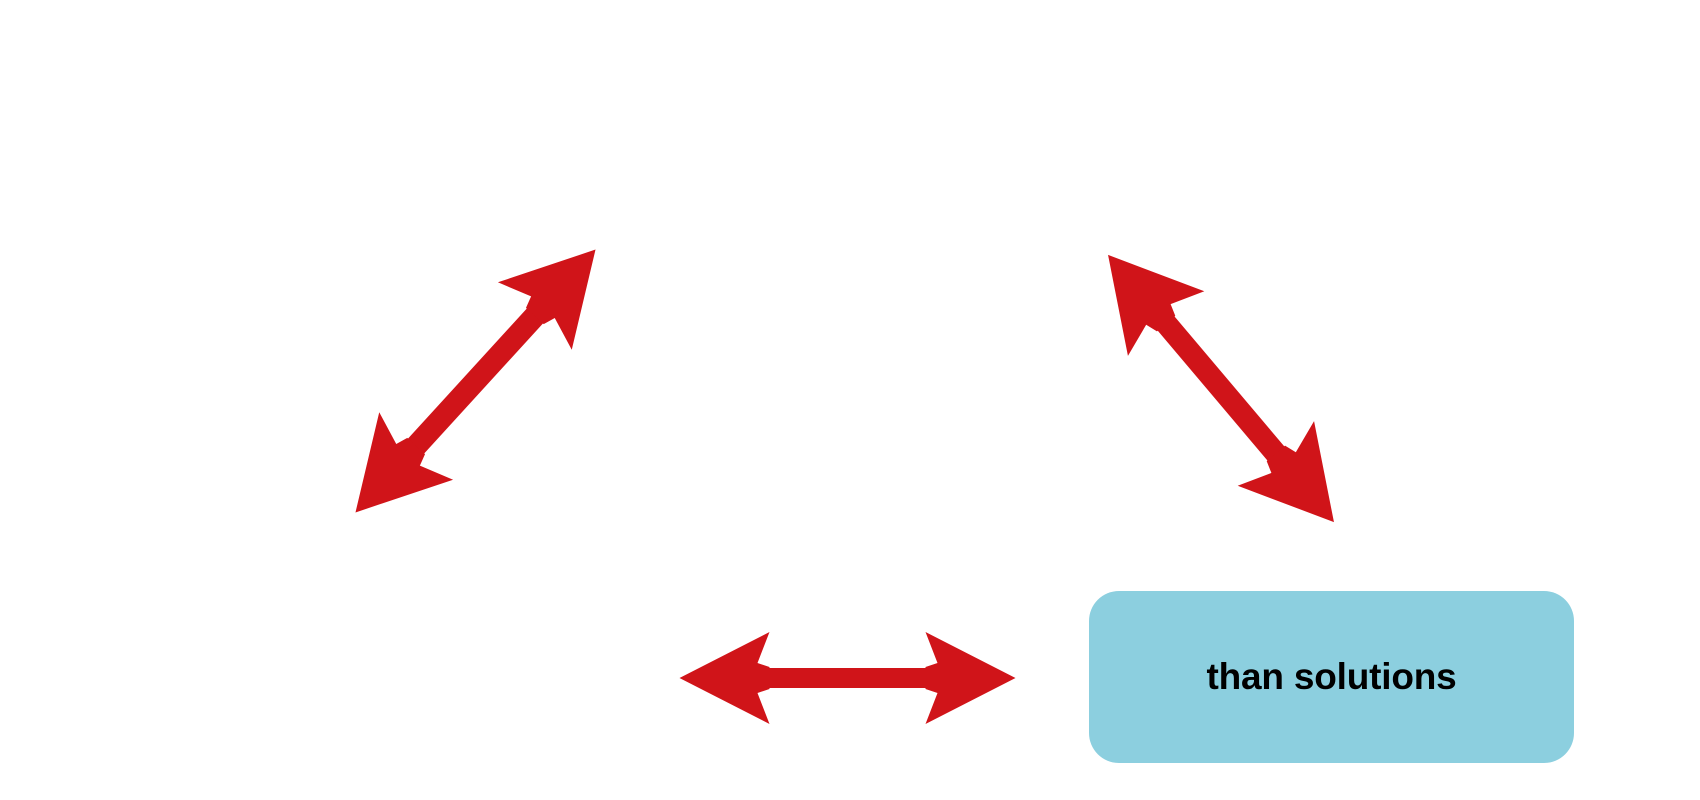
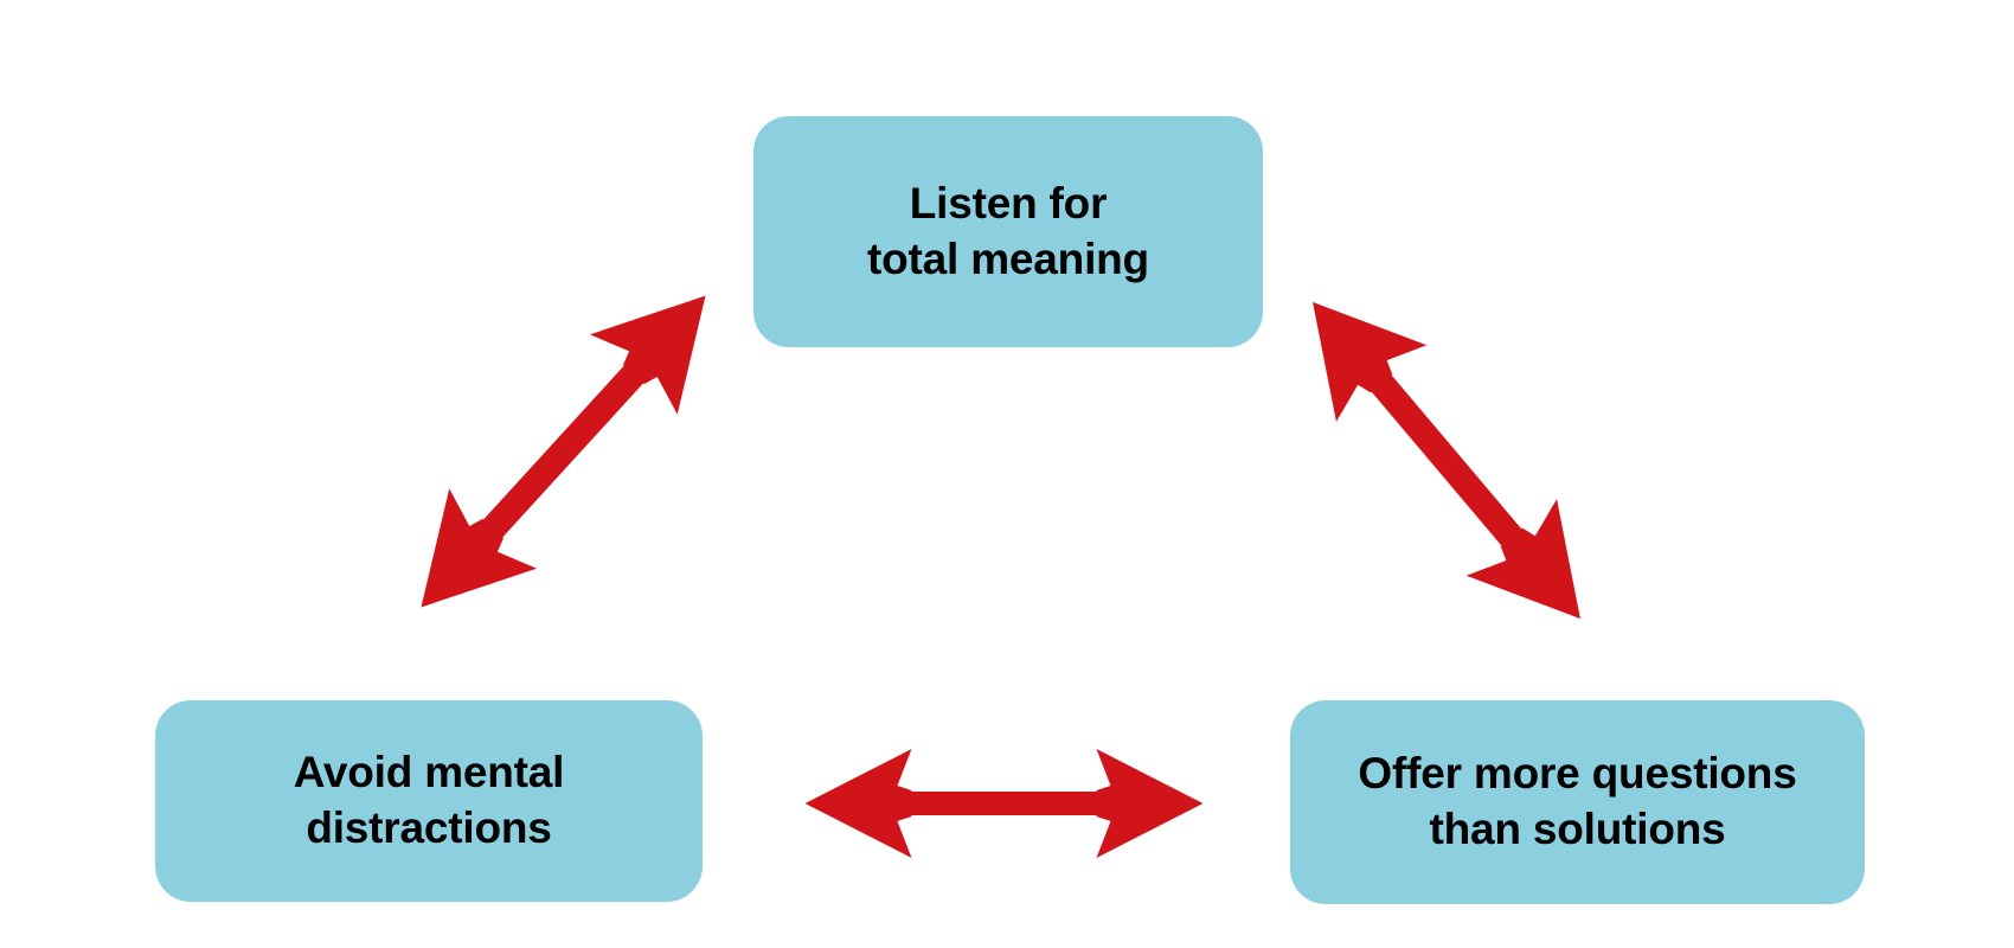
+ Listen for
+ total meaning
+ Avoid mental
+ distractions
+ Offer more questions
  than solutions
